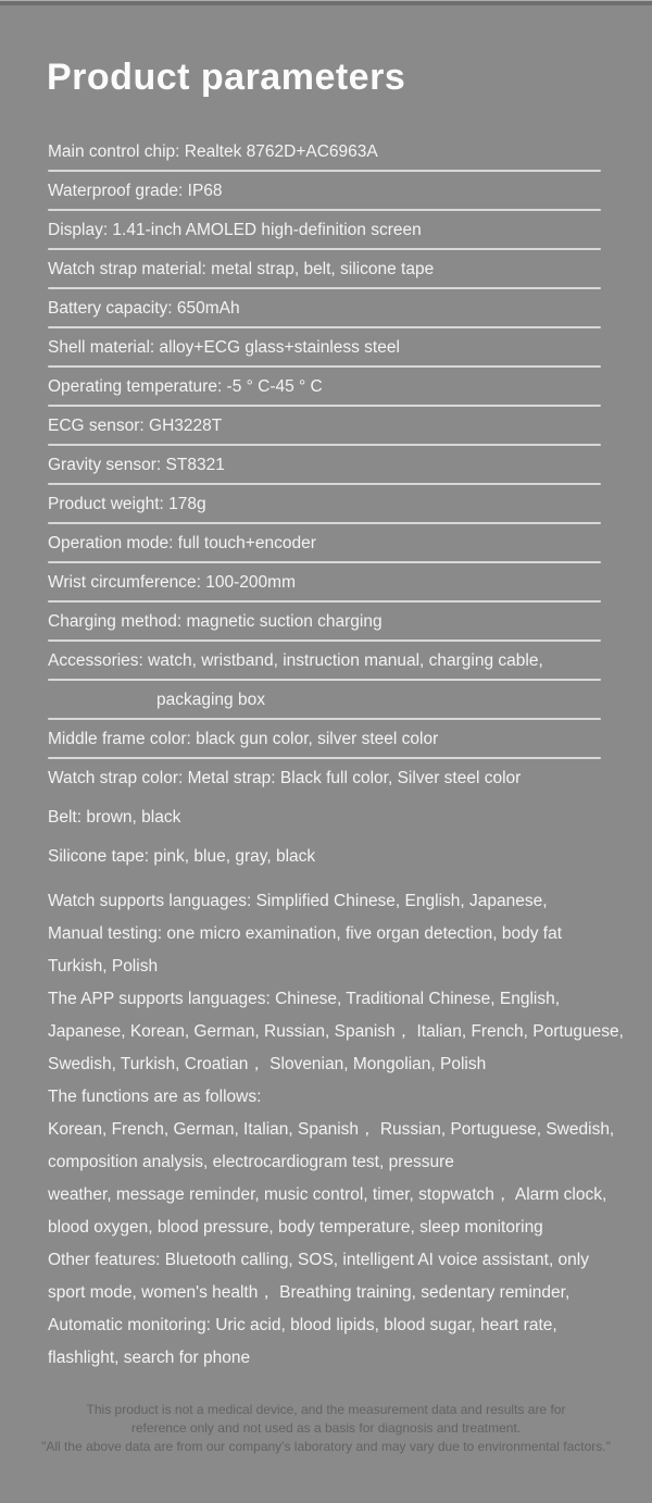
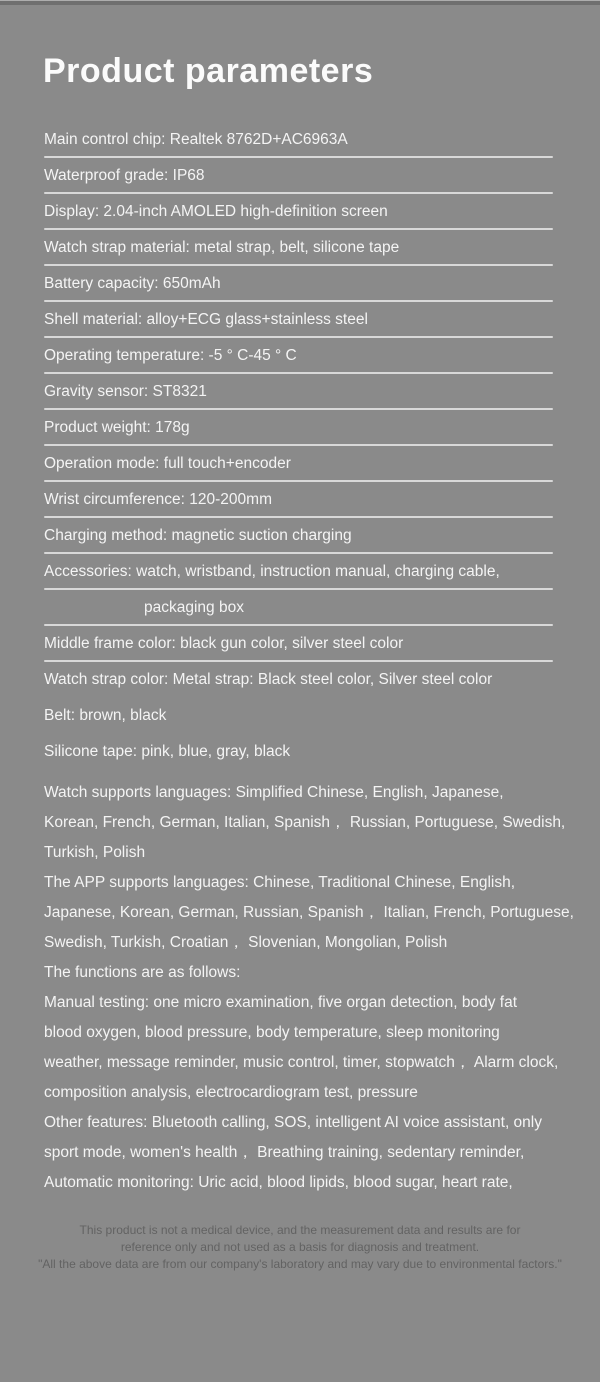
  Product parameters
  Main control chip: Realtek 8762D+AC6963A
  Waterproof grade: IP68
- Display: 1.41-inch AMOLED high-definition screen
+ Display: 2.04-inch AMOLED high-definition screen
  Watch strap material: metal strap, belt, silicone tape
  Battery capacity: 650mAh
  Shell material: alloy+ECG glass+stainless steel
  Operating temperature: -5 ° C-45 ° C
- ECG sensor: GH3228T
  Gravity sensor: ST8321
  Product weight: 178g
  Operation mode: full touch+encoder
- Wrist circumference: 100-200mm
+ Wrist circumference: 120-200mm
  Charging method: magnetic suction charging
  Accessories: watch, wristband, instruction manual, charging cable,
  packaging box
  Middle frame color: black gun color, silver steel color
- Watch strap color: Metal strap: Black full color, Silver steel color
+ Watch strap color: Metal strap: Black steel color, Silver steel color
  Belt: brown, black
  Silicone tape: pink, blue, gray, black
  Watch supports languages: Simplified Chinese, English, Japanese,
- Manual testing: one micro examination, five organ detection, body fat
+ Korean, French, German, Italian, Spanish， Russian, Portuguese, Swedish,
  Turkish, Polish
  The APP supports languages: Chinese, Traditional Chinese, English,
  Japanese, Korean, German, Russian, Spanish， Italian, French, Portuguese,
  Swedish, Turkish, Croatian， Slovenian, Mongolian, Polish
  The functions are as follows:
- Korean, French, German, Italian, Spanish， Russian, Portuguese, Swedish,
+ Manual testing: one micro examination, five organ detection, body fat
- composition analysis, electrocardiogram test, pressure
+ blood oxygen, blood pressure, body temperature, sleep monitoring
  weather, message reminder, music control, timer, stopwatch， Alarm clock,
- blood oxygen, blood pressure, body temperature, sleep monitoring
+ composition analysis, electrocardiogram test, pressure
  Other features: Bluetooth calling, SOS, intelligent AI voice assistant, only
  sport mode, women's health， Breathing training, sedentary reminder,
  Automatic monitoring: Uric acid, blood lipids, blood sugar, heart rate,
- flashlight, search for phone
  This product is not a medical device, and the measurement data and results are for
  reference only and not used as a basis for diagnosis and treatment.
  "All the above data are from our company's laboratory and may vary due to environmental factors."
